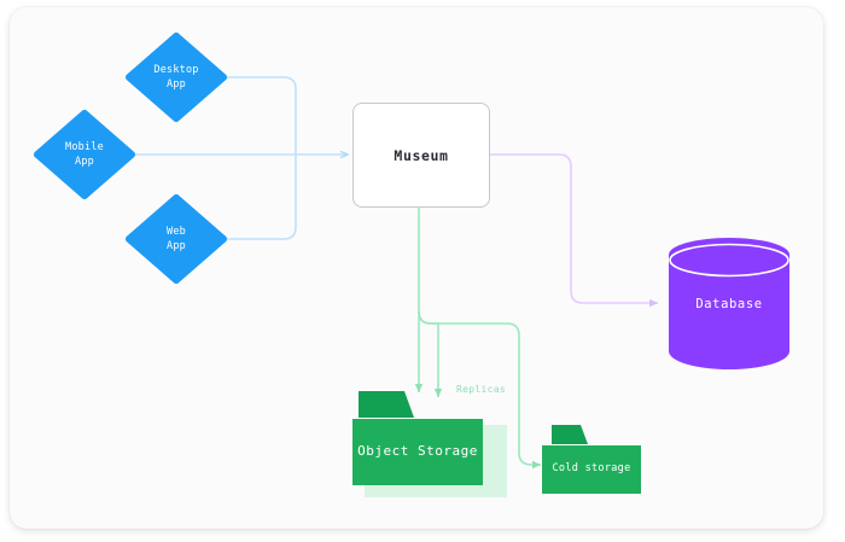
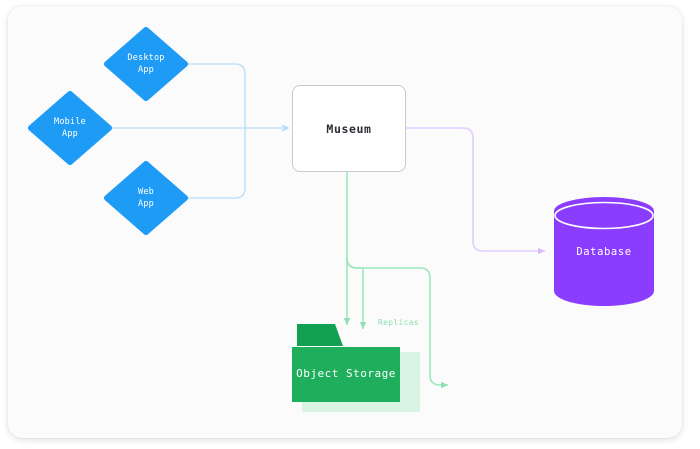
  Replicas
  Desktop
  App
  Mobile
  App
  Web
  App
  Museum
  Database
  Object Storage
- Cold storage
